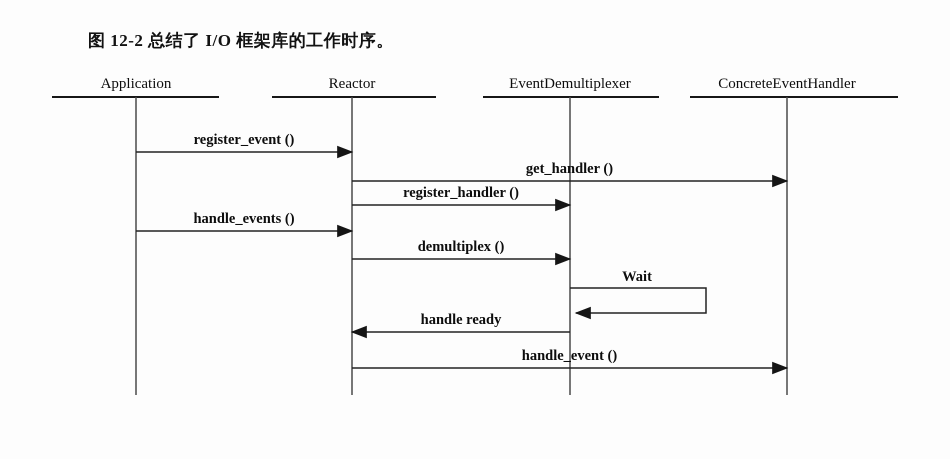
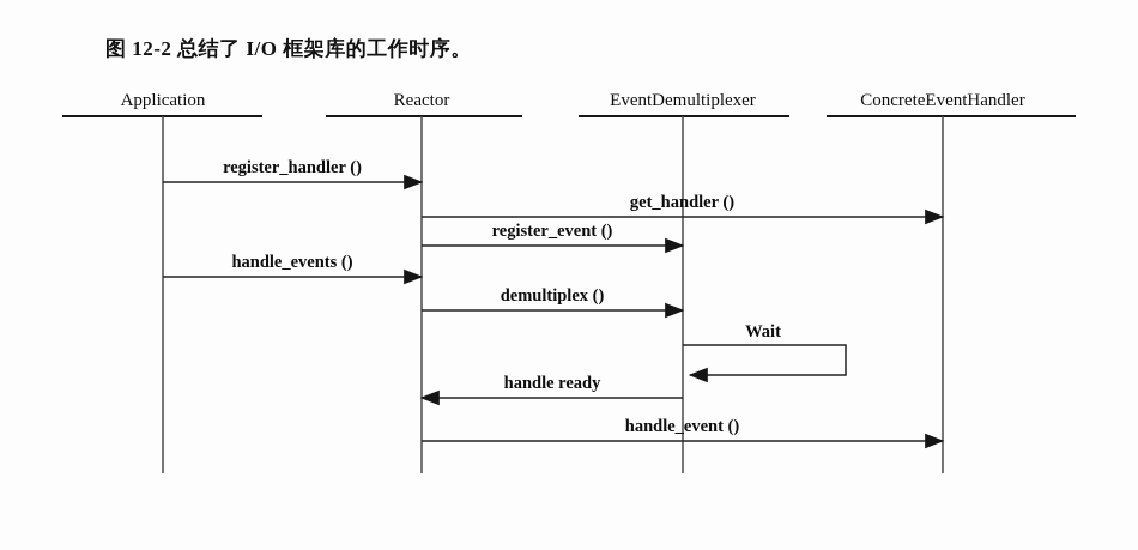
  图 12-2 总结了 I/O 框架库的工作时序。
  Application
  Reactor
  EventDemultiplexer
  ConcreteEventHandler
- register_event ()
+ register_handler ()
  get_handler ()
- register_handler ()
+ register_event ()
  handle_events ()
  demultiplex ()
  handle ready
  handle_event ()
  Wait
